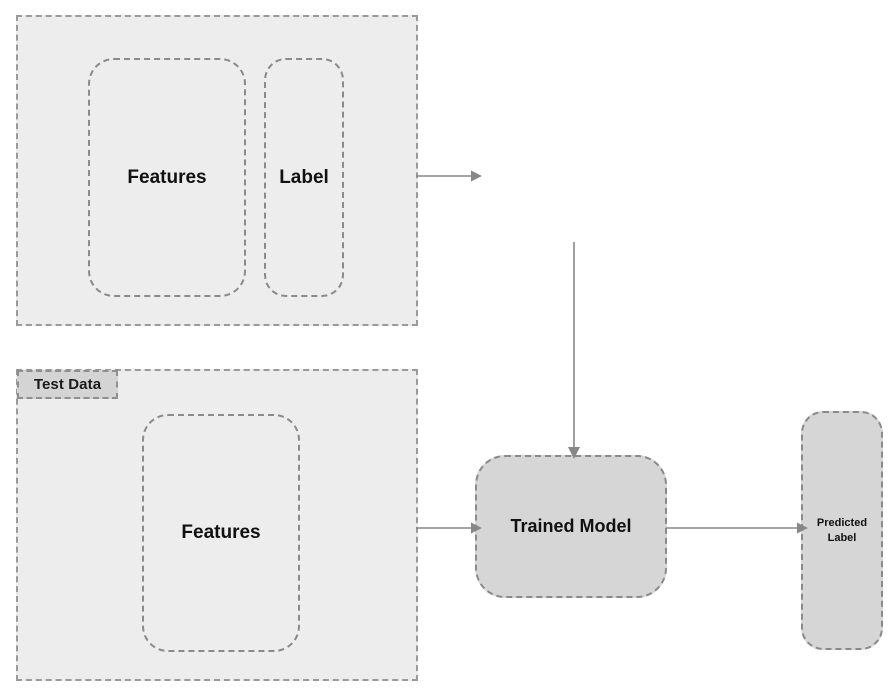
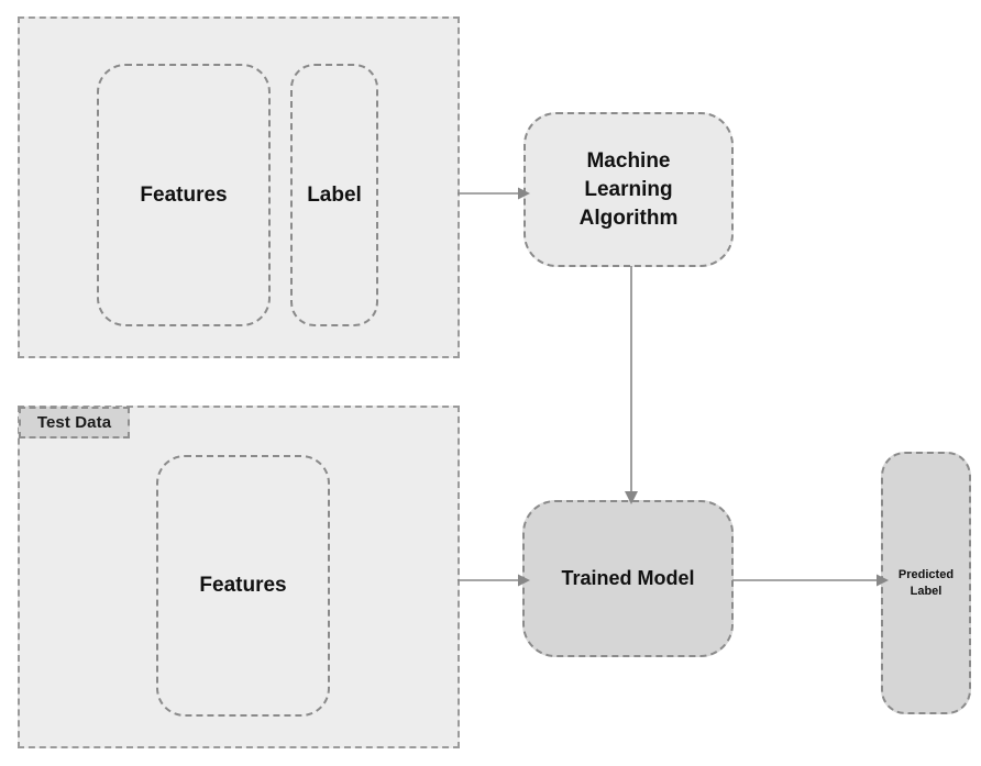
  Features
  Label
  Test Data
  Features
+ Machine
+ Learning
+ Algorithm
  Trained Model
  Predicted
  Label
